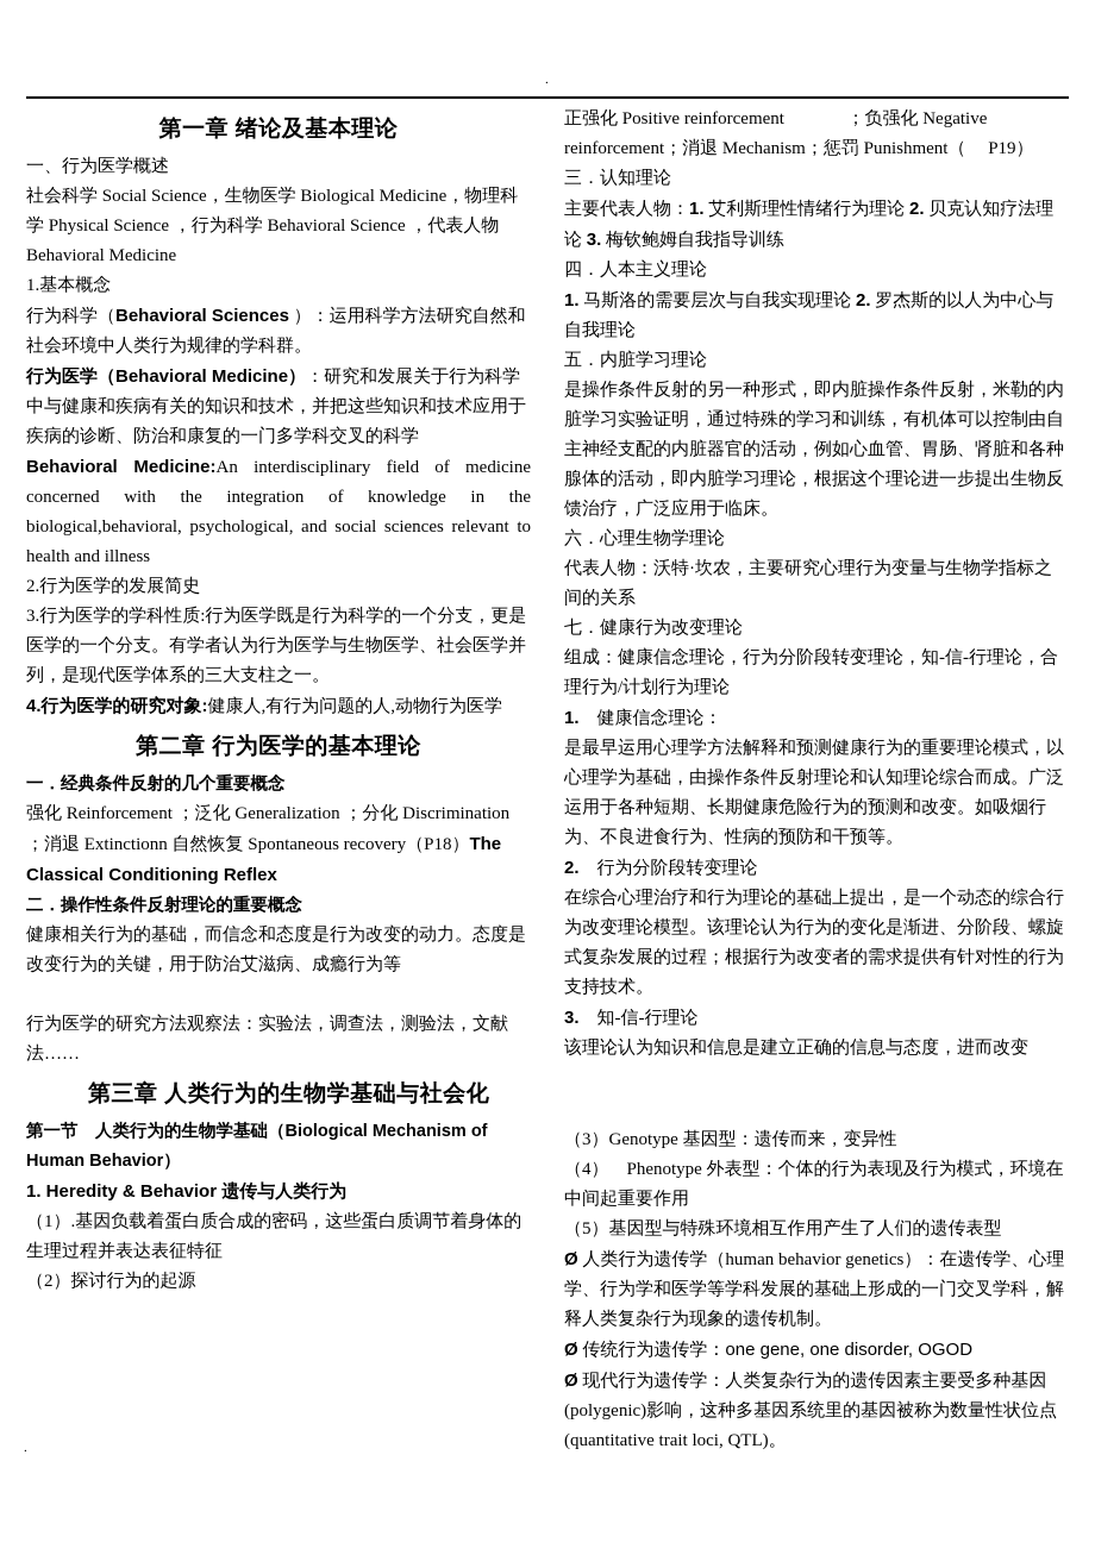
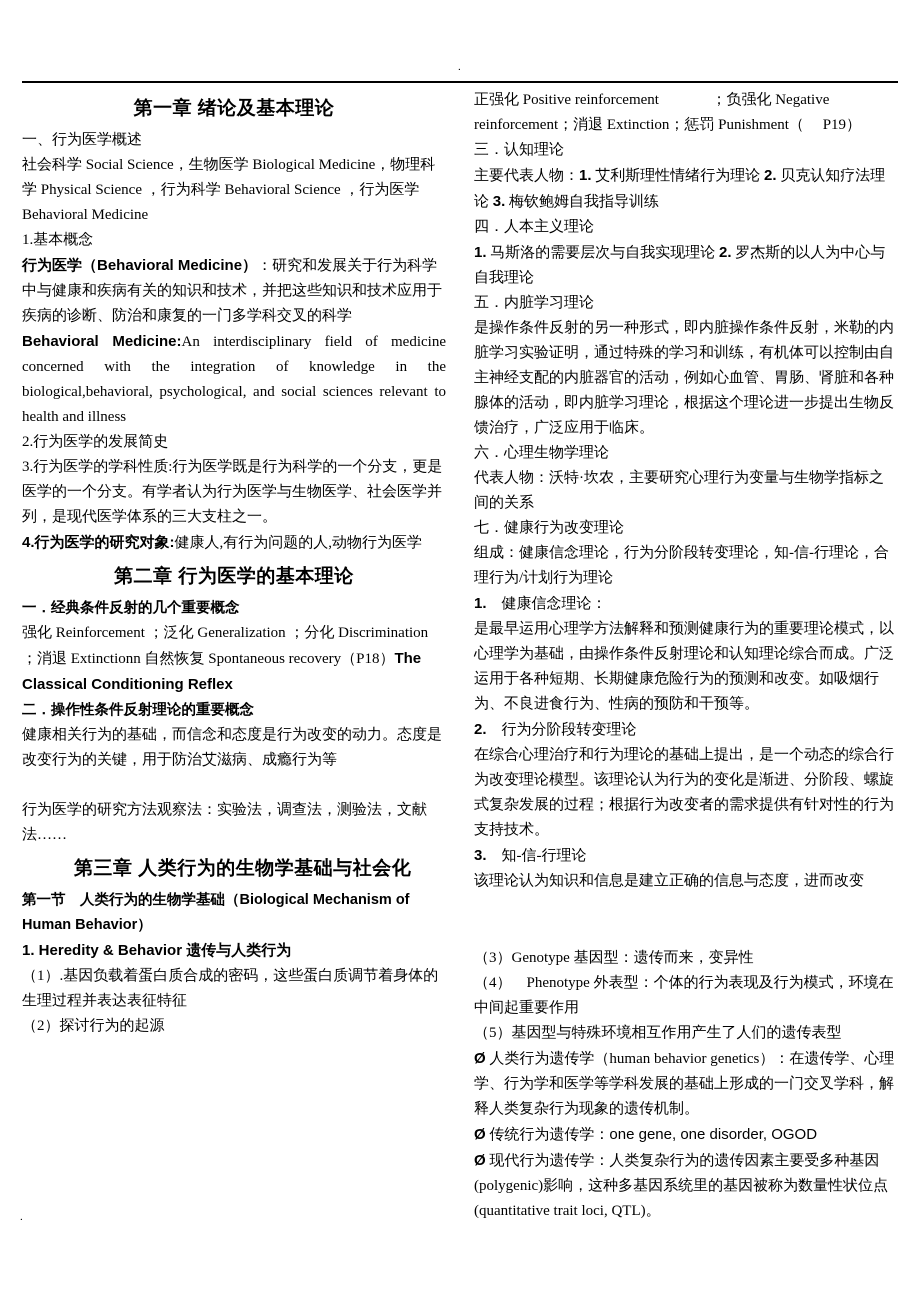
  .
  第一章 绪论及基本理论
  一、行为医学概述
- 社会科学 Social Science，生物医学 Biological Medicine，物理科学 Physical Science ，行为科学 Behavioral Science ，代表人物 Behavioral Medicine
+ 社会科学 Social Science，生物医学 Biological Medicine，物理科学 Physical Science ，行为科学 Behavioral Science ，行为医学 Behavioral Medicine
  1.基本概念
- 行为科学（Behavioral Sciences ）：运用科学方法研究自然和社会环境中人类行为规律的学科群。
  行为医学（Behavioral Medicine）：研究和发展关于行为科学中与健康和疾病有关的知识和技术，并把这些知识和技术应用于疾病的诊断、防治和康复的一门多学科交叉的科学
  Behavioral Medicine:An interdisciplinary field of medicine concerned with the integration of knowledge in the biological,behavioral, psychological, and social sciences relevant to health and illness
  2.行为医学的发展简史
  3.行为医学的学科性质:行为医学既是行为科学的一个分支，更是医学的一个分支。有学者认为行为医学与生物医学、社会医学并列，是现代医学体系的三大支柱之一。
  4.行为医学的研究对象:健康人,有行为问题的人,动物行为医学
  第二章 行为医学的基本理论
  一．经典条件反射的几个重要概念
  强化 Reinforcement ；泛化 Generalization ；分化 Discrimination ；消退 Extinctionn 自然恢复 Spontaneous recovery（P18）The Classical Conditioning Reflex
  二．操作性条件反射理论的重要概念
  健康相关行为的基础，而信念和态度是行为改变的动力。态度是改变行为的关键，用于防治艾滋病、成瘾行为等
  行为医学的研究方法观察法：实验法，调查法，测验法，文献法……
  第三章 人类行为的生物学基础与社会化
  第一节 人类行为的生物学基础（Biological Mechanism of Human Behavior）
  1. Heredity & Behavior 遗传与人类行为
  （1）.基因负载着蛋白质合成的密码，这些蛋白质调节着身体的生理过程并表达表征特征
  （2）探讨行为的起源
- 正强化 Positive reinforcement ；负强化 Negative reinforcement；消退 Mechanism；惩罚 Punishment（ P19）
+ 正强化 Positive reinforcement ；负强化 Negative reinforcement；消退 Extinction；惩罚 Punishment（ P19）
  三．认知理论
  主要代表人物：1. 艾利斯理性情绪行为理论 2. 贝克认知疗法理论 3. 梅钦鲍姆自我指导训练
  四．人本主义理论
  1. 马斯洛的需要层次与自我实现理论 2. 罗杰斯的以人为中心与自我理论
  五．内脏学习理论
  是操作条件反射的另一种形式，即内脏操作条件反射，米勒的内脏学习实验证明，通过特殊的学习和训练，有机体可以控制由自主神经支配的内脏器官的活动，例如心血管、胃肠、肾脏和各种腺体的活动，即内脏学习理论，根据这个理论进一步提出生物反馈治疗，广泛应用于临床。
  六．心理生物学理论
  代表人物：沃特·坎农，主要研究心理行为变量与生物学指标之间的关系
  七．健康行为改变理论
  组成：健康信念理论，行为分阶段转变理论，知-信-行理论，合理行为/计划行为理论
  1. 健康信念理论：
  是最早运用心理学方法解释和预测健康行为的重要理论模式，以心理学为基础，由操作条件反射理论和认知理论综合而成。广泛运用于各种短期、长期健康危险行为的预测和改变。如吸烟行为、不良进食行为、性病的预防和干预等。
  2. 行为分阶段转变理论
  在综合心理治疗和行为理论的基础上提出，是一个动态的综合行为改变理论模型。该理论认为行为的变化是渐进、分阶段、螺旋式复杂发展的过程；根据行为改变者的需求提供有针对性的行为支持技术。
  3. 知-信-行理论
  该理论认为知识和信息是建立正确的信息与态度，进而改变
  （3）Genotype 基因型：遗传而来，变异性
  （4） Phenotype 外表型：个体的行为表现及行为模式，环境在中间起重要作用
  （5）基因型与特殊环境相互作用产生了人们的遗传表型
  Ø 人类行为遗传学（human behavior genetics）：在遗传学、心理学、行为学和医学等学科发展的基础上形成的一门交叉学科，解释人类复杂行为现象的遗传机制。
  Ø 传统行为遗传学：one gene, one disorder, OGOD
  Ø 现代行为遗传学：人类复杂行为的遗传因素主要受多种基因(polygenic)影响，这种多基因系统里的基因被称为数量性状位点(quantitative trait loci, QTL)。
  .
